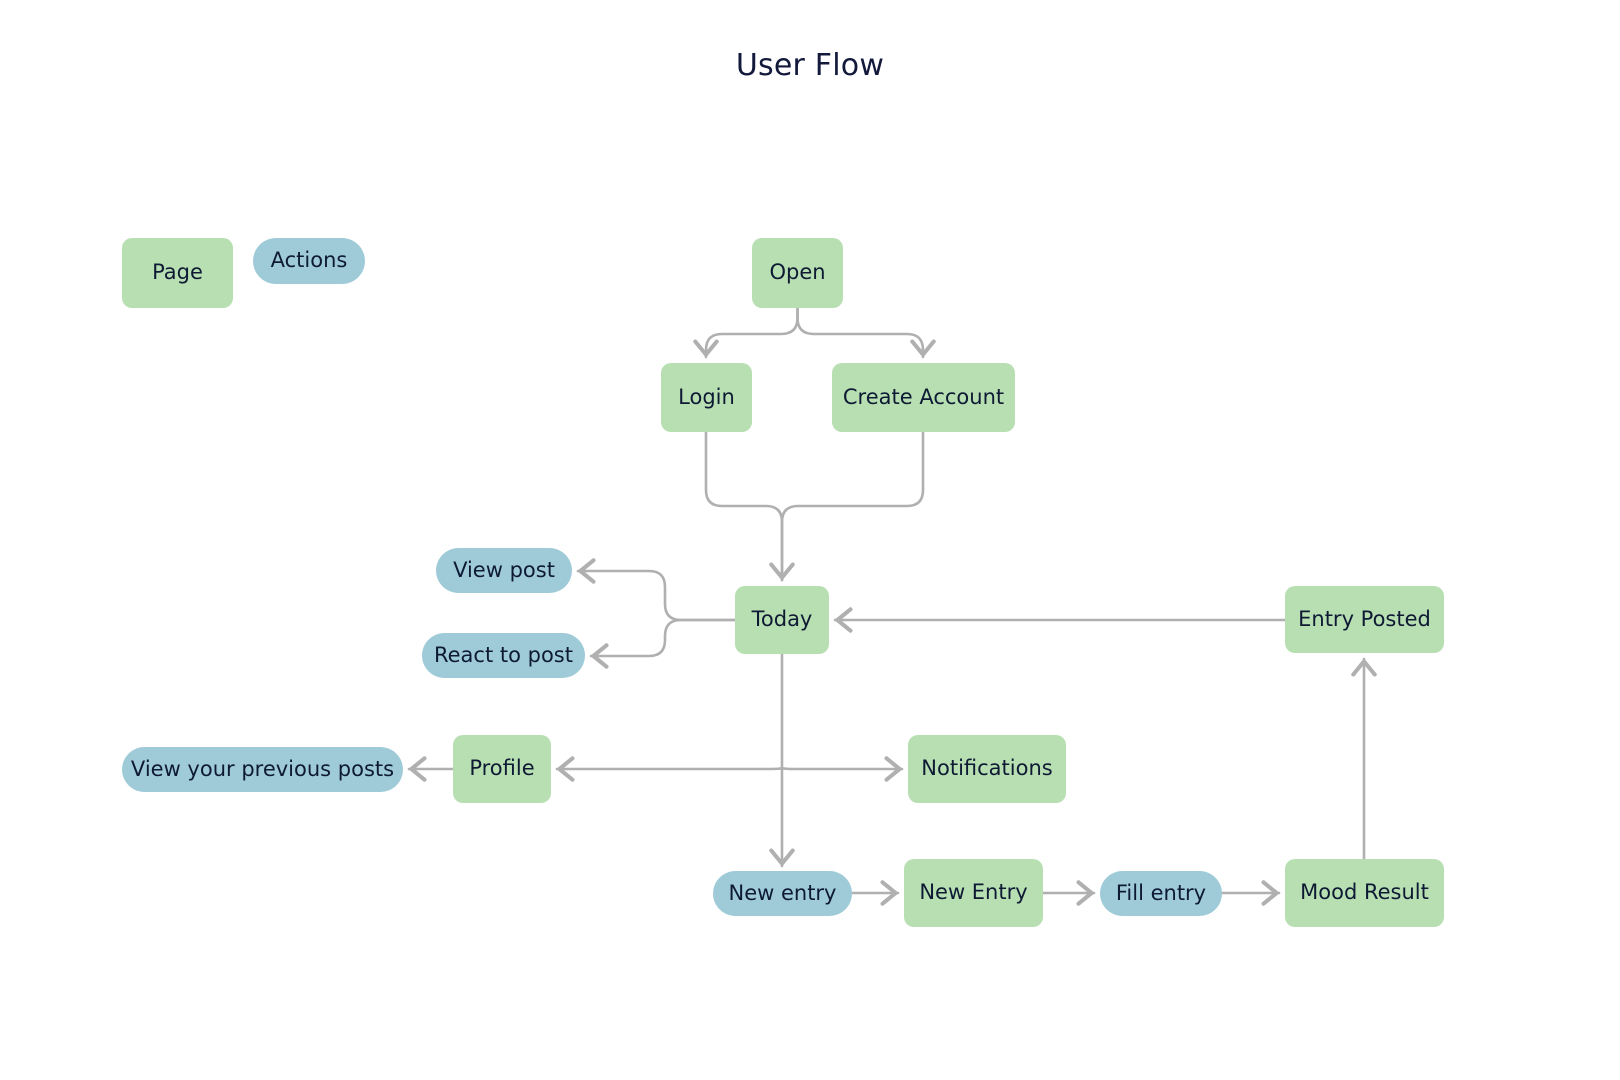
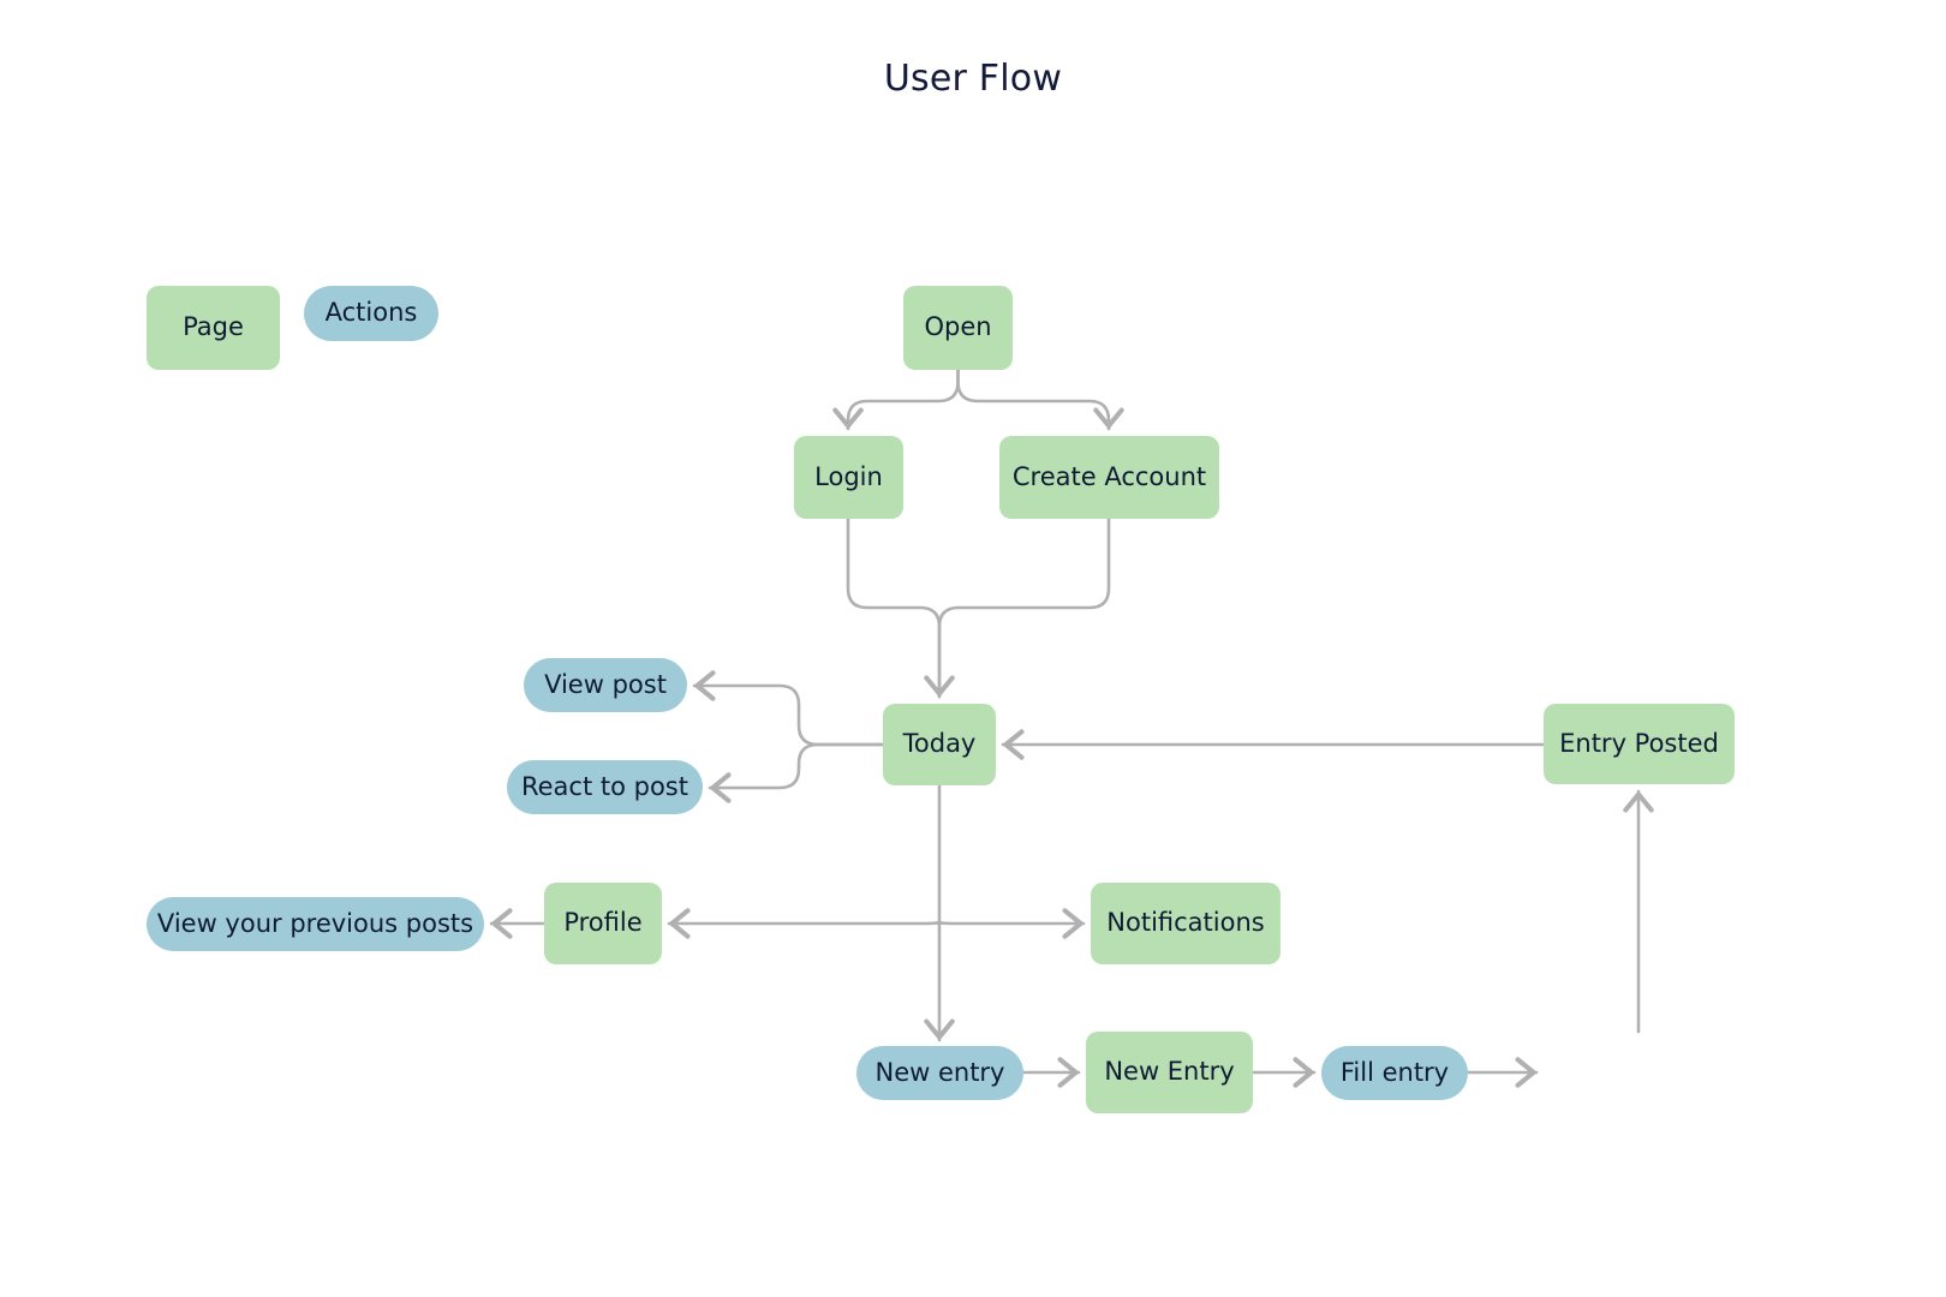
  User Flow
  Page
  Actions
  Open
  Login
  Create Account
  View post
  Today
  Entry Posted
  React to post
  View your previous posts
  Profile
  Notifications
  New entry
  New Entry
  Fill entry
- Mood Result
